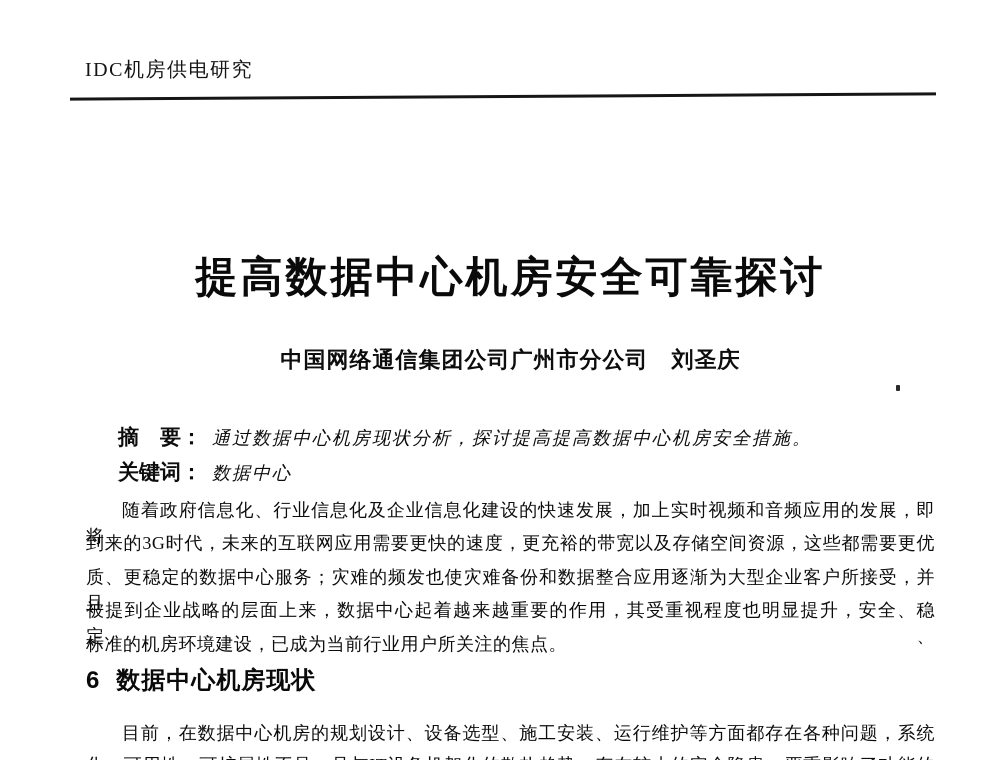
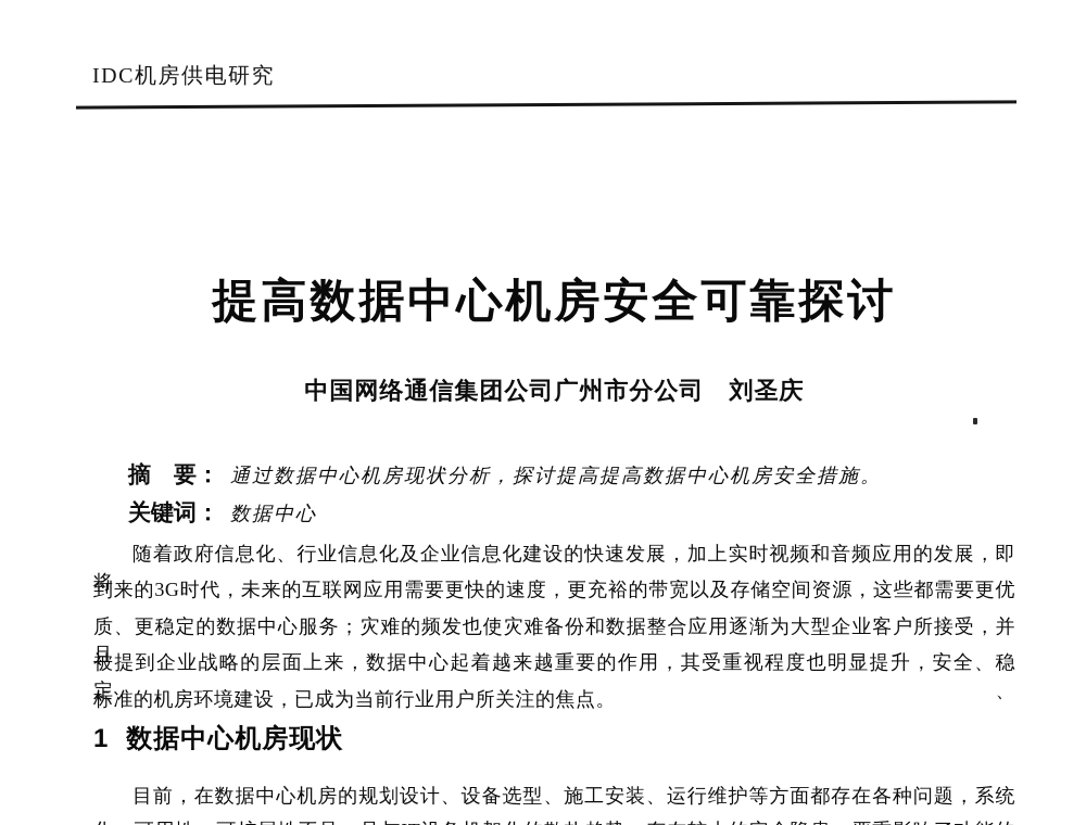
  IDC机房供电研究
  提高数据中心机房安全可靠探讨
  中国网络通信集团公司广州市分公司 刘圣庆
  摘 要： 通过数据中心机房现状分析，探讨提高提高数据中心机房安全措施。
  关键词： 数据中心
  随着政府信息化、行业信息化及企业信息化建设的快速发展，加上实时视频和音频应用的发展，即将
  到来的3G时代，未来的互联网应用需要更快的速度，更充裕的带宽以及存储空间资源，这些都需要更优
  质、更稳定的数据中心服务；灾难的频发也使灾难备份和数据整合应用逐渐为大型企业客户所接受，并且
  被提到企业战略的层面上来，数据中心起着越来越重要的作用，其受重视程度也明显提升，安全、稳定、
  标准的机房环境建设，已成为当前行业用户所关注的焦点。
- 6 数据中心机房现状
+ 1 数据中心机房现状
  目前，在数据中心机房的规划设计、设备选型、施工安装、运行维护等方面都存在各种问题，系统
